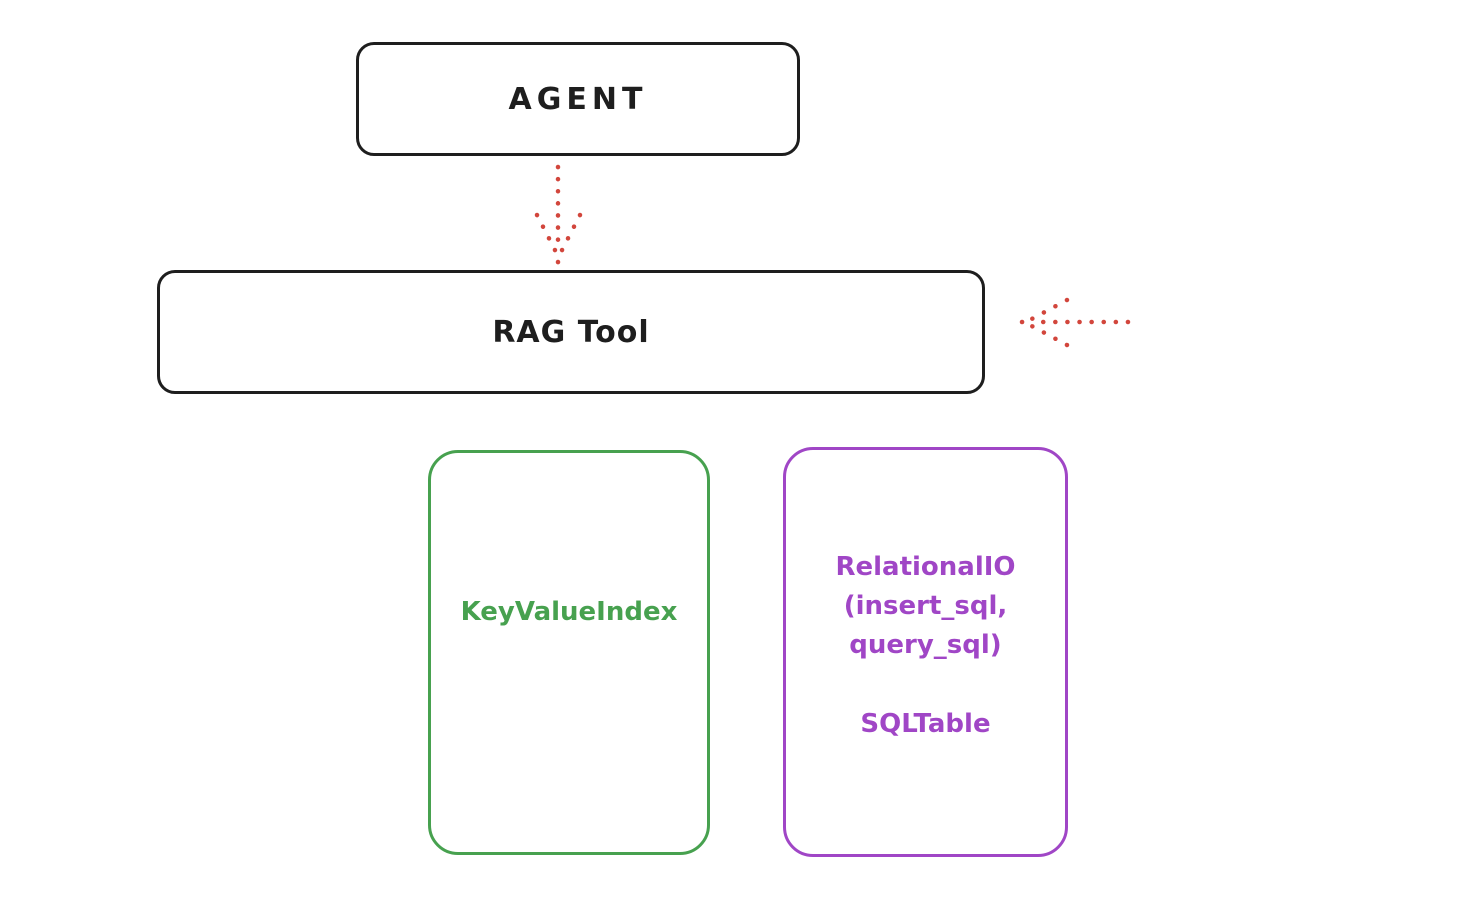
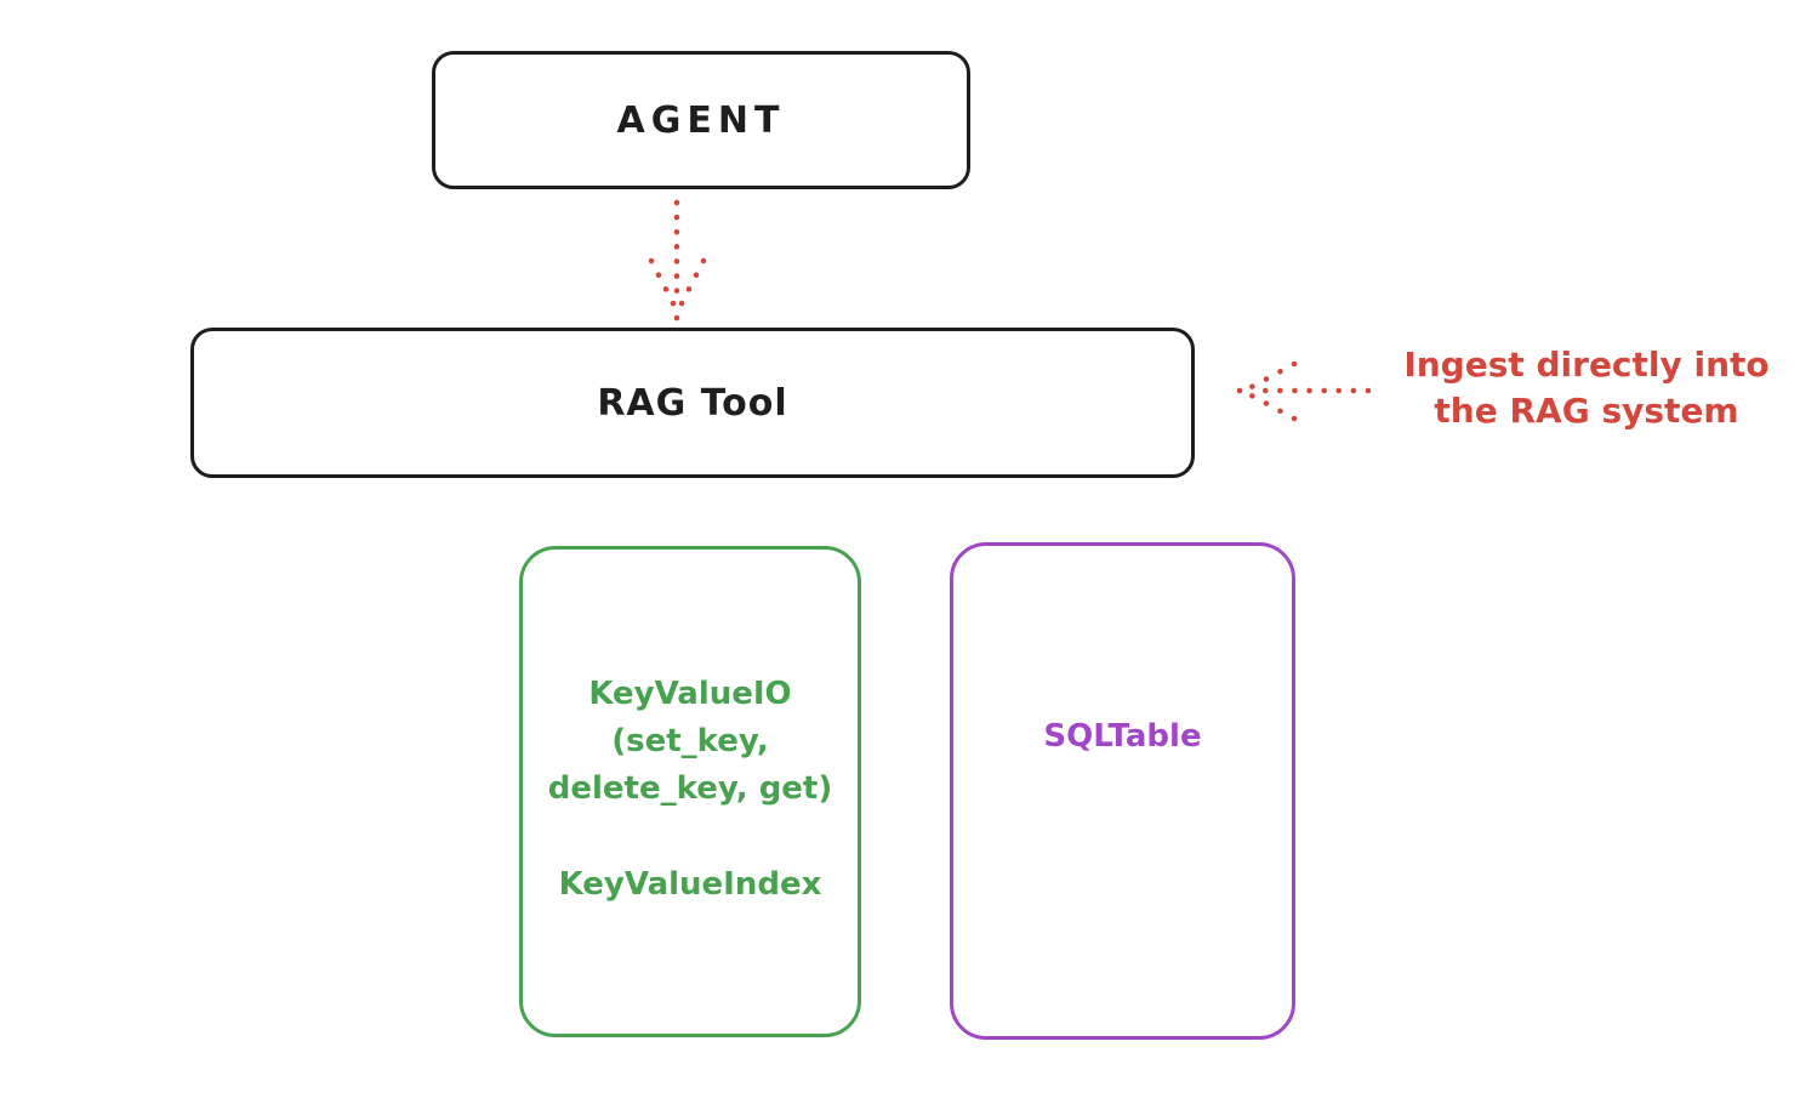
  AGENT
  RAG Tool
+ Ingest directly into
+ the RAG system
+ KeyValueIO
+ (set_key,
+ delete_key, get)
  KeyValueIndex
- RelationalIO
- (insert_sql,
- query_sql)
  SQLTable
